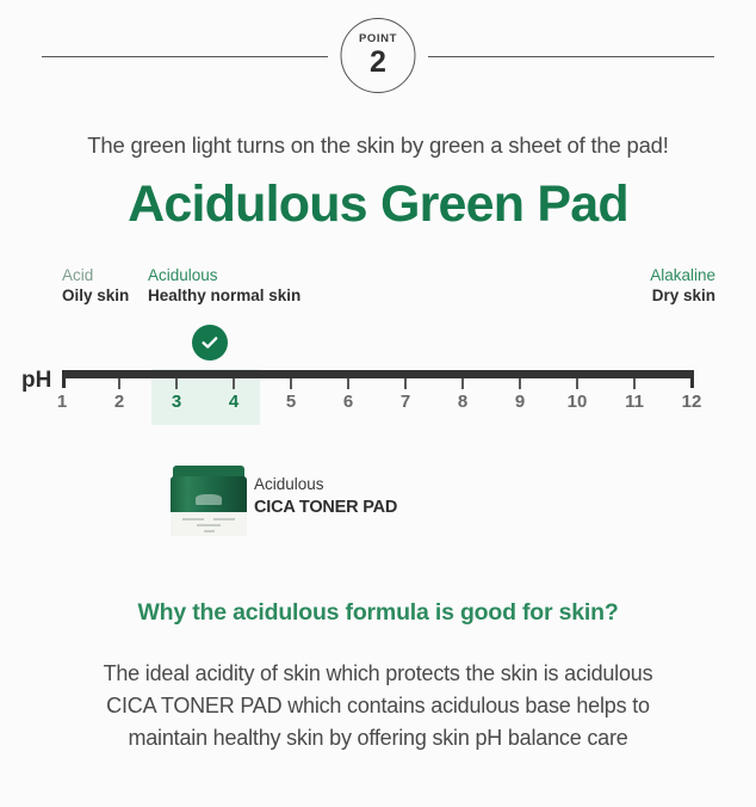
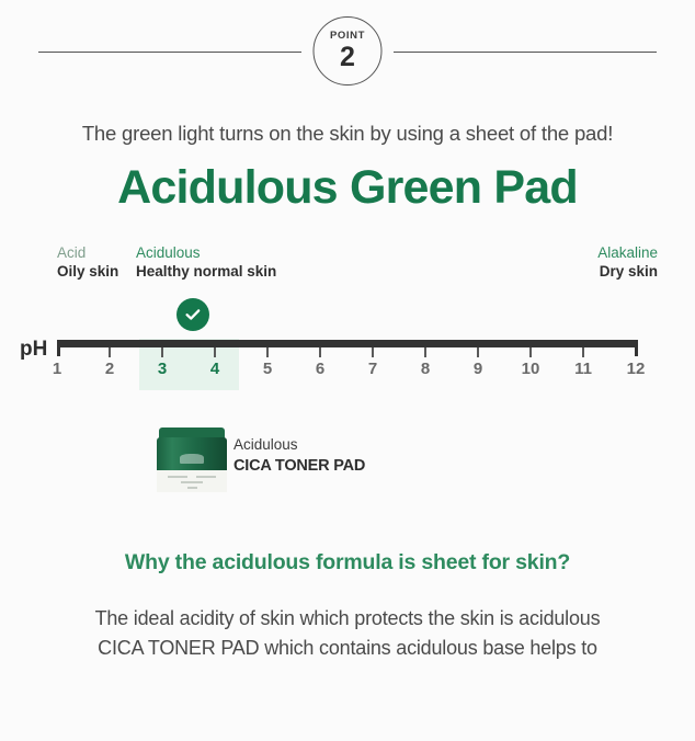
  POINT
  2
- The green light turns on the skin by green a sheet of the pad!
+ The green light turns on the skin by using a sheet of the pad!
  Acidulous Green Pad
  Acid
  Oily skin
  Acidulous
  Healthy normal skin
  Alakaline
  Dry skin
  pH
  1
  2
  3
  4
  5
  6
  7
  8
  9
  10
  11
  12
  Acidulous
  CICA TONER PAD
- Why the acidulous formula is good for skin?
+ Why the acidulous formula is sheet for skin?
  The ideal acidity of skin which protects the skin is acidulous
  CICA TONER PAD which contains acidulous base helps to
- maintain healthy skin by offering skin pH balance care
